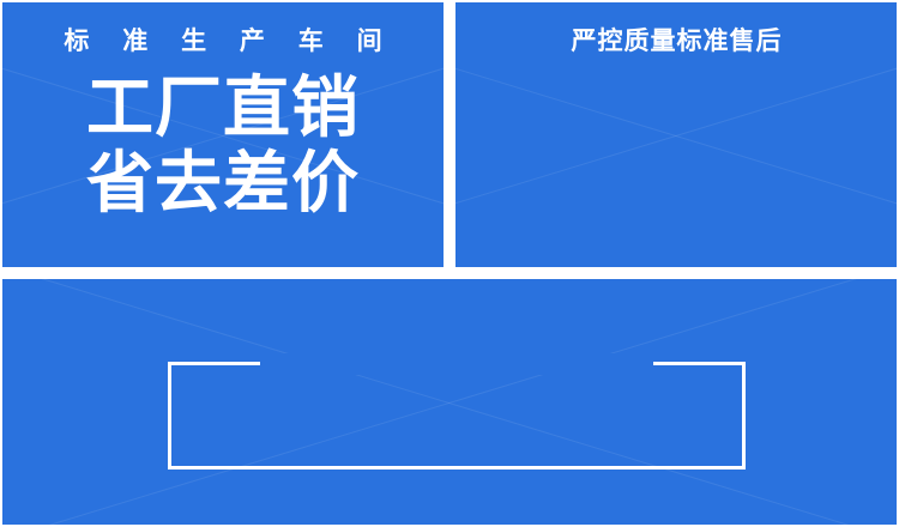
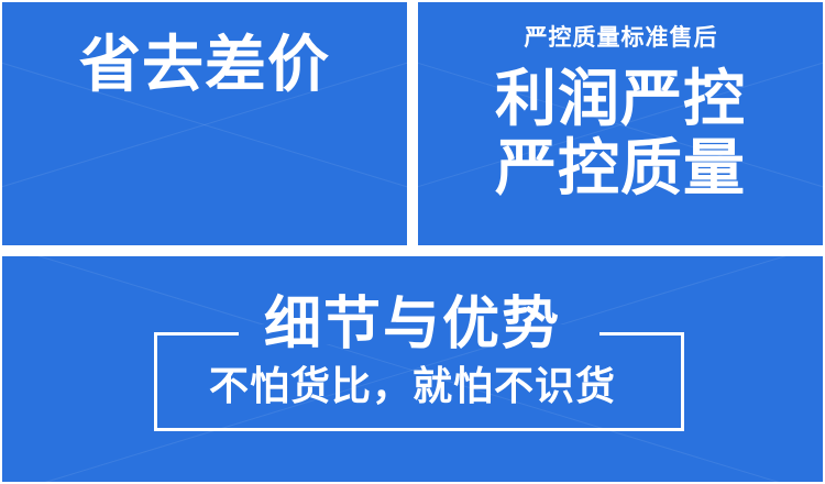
- 标 准 生 产 车 间
- 工厂直销
  省去差价
  严控质量标准售后
+ 利润严控
+ 严控质量
+ 细节与优势
+ 不怕货比，就怕不识货
